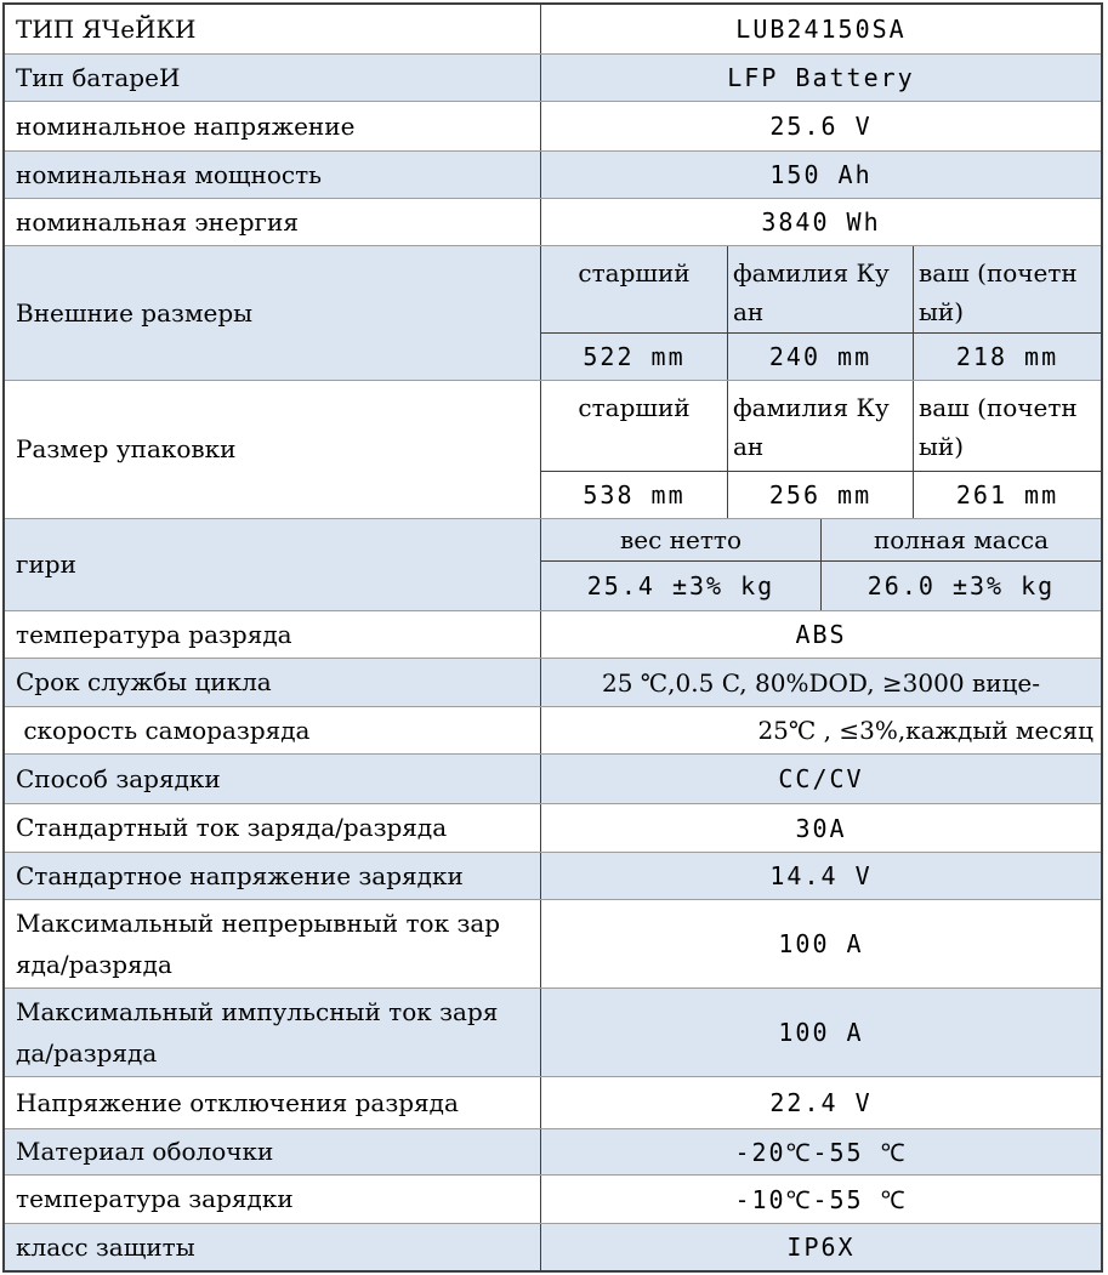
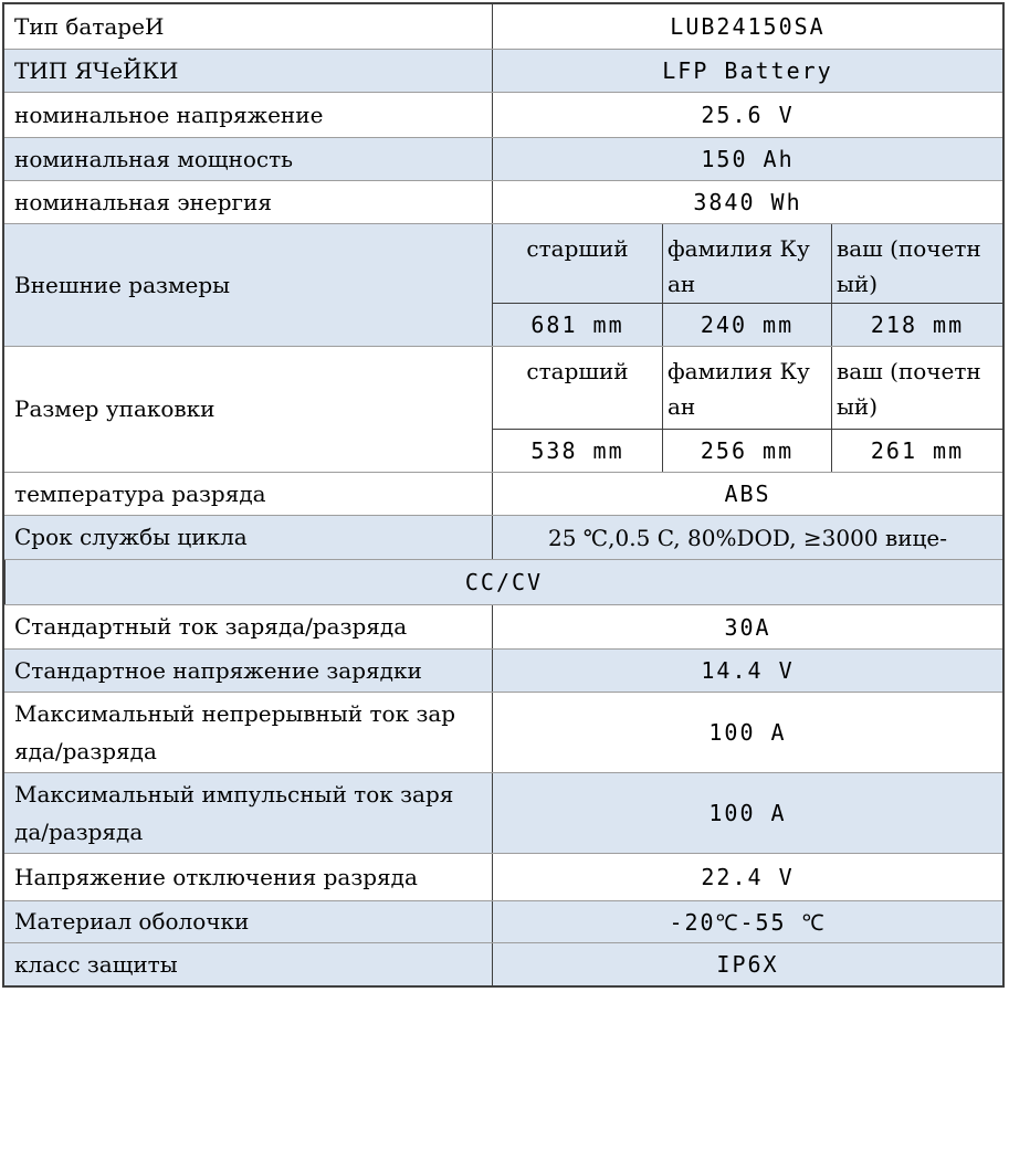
- ТИП ЯЧеЙКИ
+ Тип батареИ
  LUB24150SA
- Тип батареИ
+ ТИП ЯЧеЙКИ
  LFP Battery
  номинальное напряжение
  25.6 V
  номинальная мощность
  150 Ah
  номинальная энергия
  3840 Wh
  Внешние размеры
  старший
  фамилия Ку
  ан
  ваш (почетн
  ый)
- 522 mm
+ 681 mm
  240 mm
  218 mm
  Размер упаковки
  старший
  фамилия Ку
  ан
  ваш (почетн
  ый)
  538 mm
  256 mm
  261 mm
- гири
- вес нетто
- полная масса
- 25.4 ±3% kg
- 26.0 ±3% kg
  температура разряда
  ABS
  Срок службы цикла
  25 ℃,0.5 C, 80%DOD, ≥3000 вице-
- скорость саморазряда
- 25℃ , ≤3%,каждый месяц
- Способ зарядки
  CC/CV
  Стандартный ток заряда/разряда
  30A
  Стандартное напряжение зарядки
  14.4 V
  Максимальный непрерывный ток зар
  яда/разряда
  100 A
  Максимальный импульсный ток заря
  да/разряда
  100 A
  Напряжение отключения разряда
  22.4 V
  Материал оболочки
  -20℃-55 ℃
- температура зарядки
- -10℃-55 ℃
  класс защиты
  IP6X
